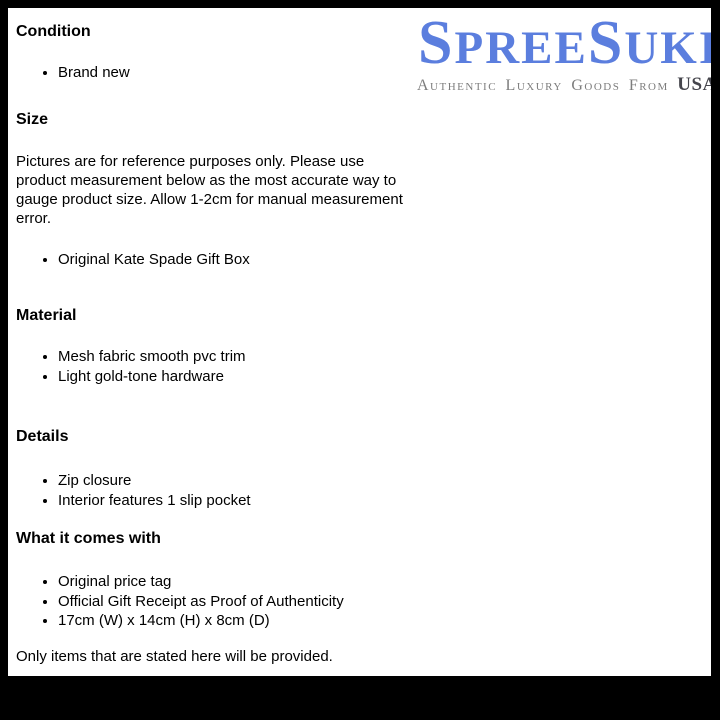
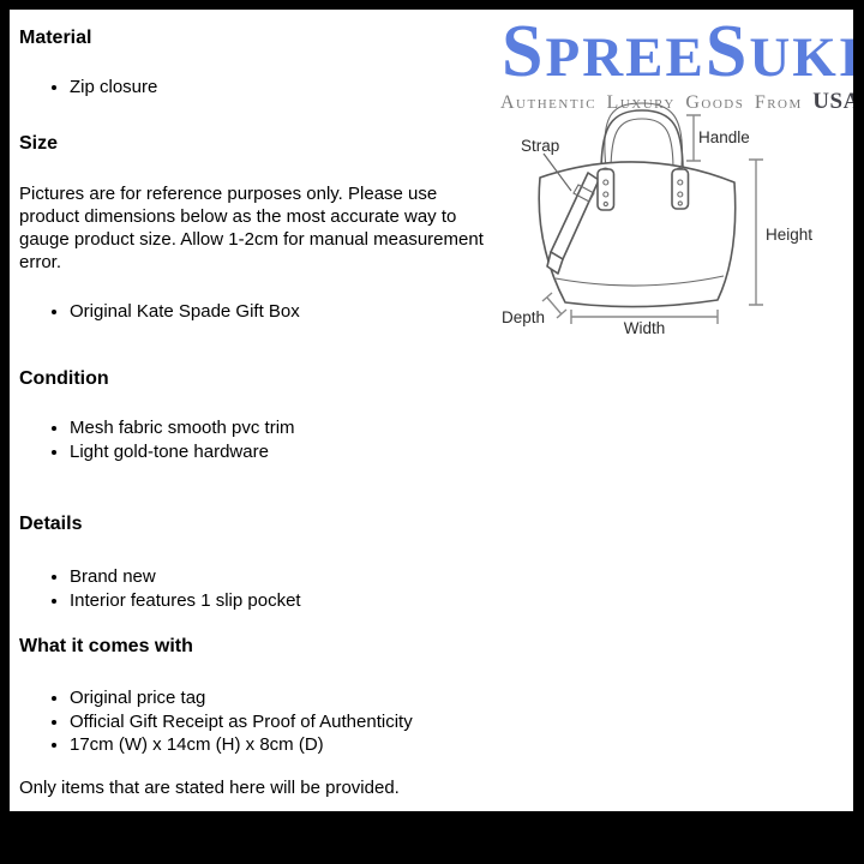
- Condition
+ Material
- Brand new
+ Zip closure
  Size
- Pictures are for reference purposes only. Please use product measurement below as the most accurate way to gauge product size. Allow 1-2cm for manual measurement error.
+ Pictures are for reference purposes only. Please use product dimensions below as the most accurate way to gauge product size. Allow 1-2cm for manual measurement error.
  Original Kate Spade Gift Box
- Material
+ Condition
  Mesh fabric smooth pvc trim
  Light gold-tone hardware
  Details
- Zip closure
+ Brand new
  Interior features 1 slip pocket
  What it comes with
  Original price tag
  Official Gift Receipt as Proof of Authenticity
  17cm (W) x 14cm (H) x 8cm (D)
  Only items that are stated here will be provided.
  SPREESUKI
  Authentic Luxury Goods From USA
+ Strap
+ Handle
+ Height
+ Width
+ Depth
